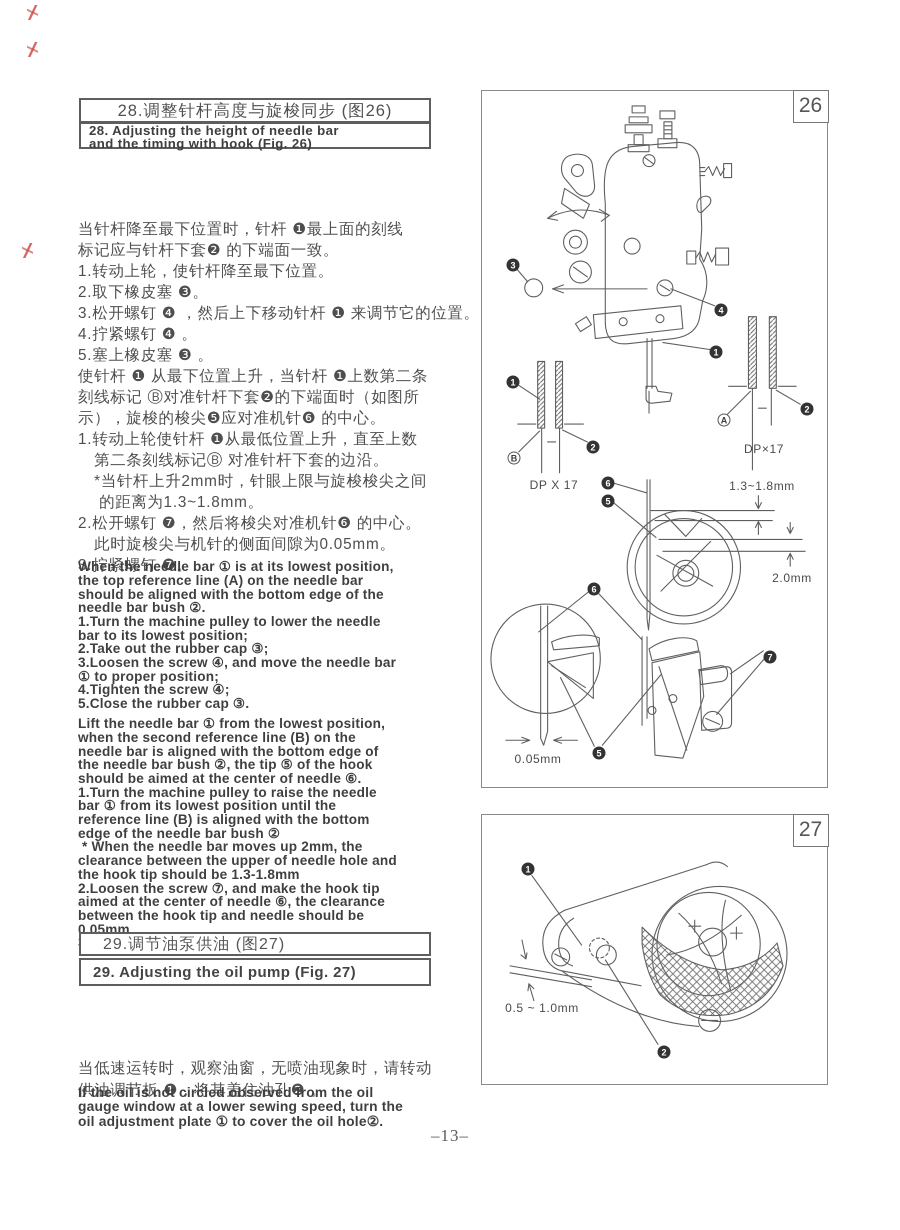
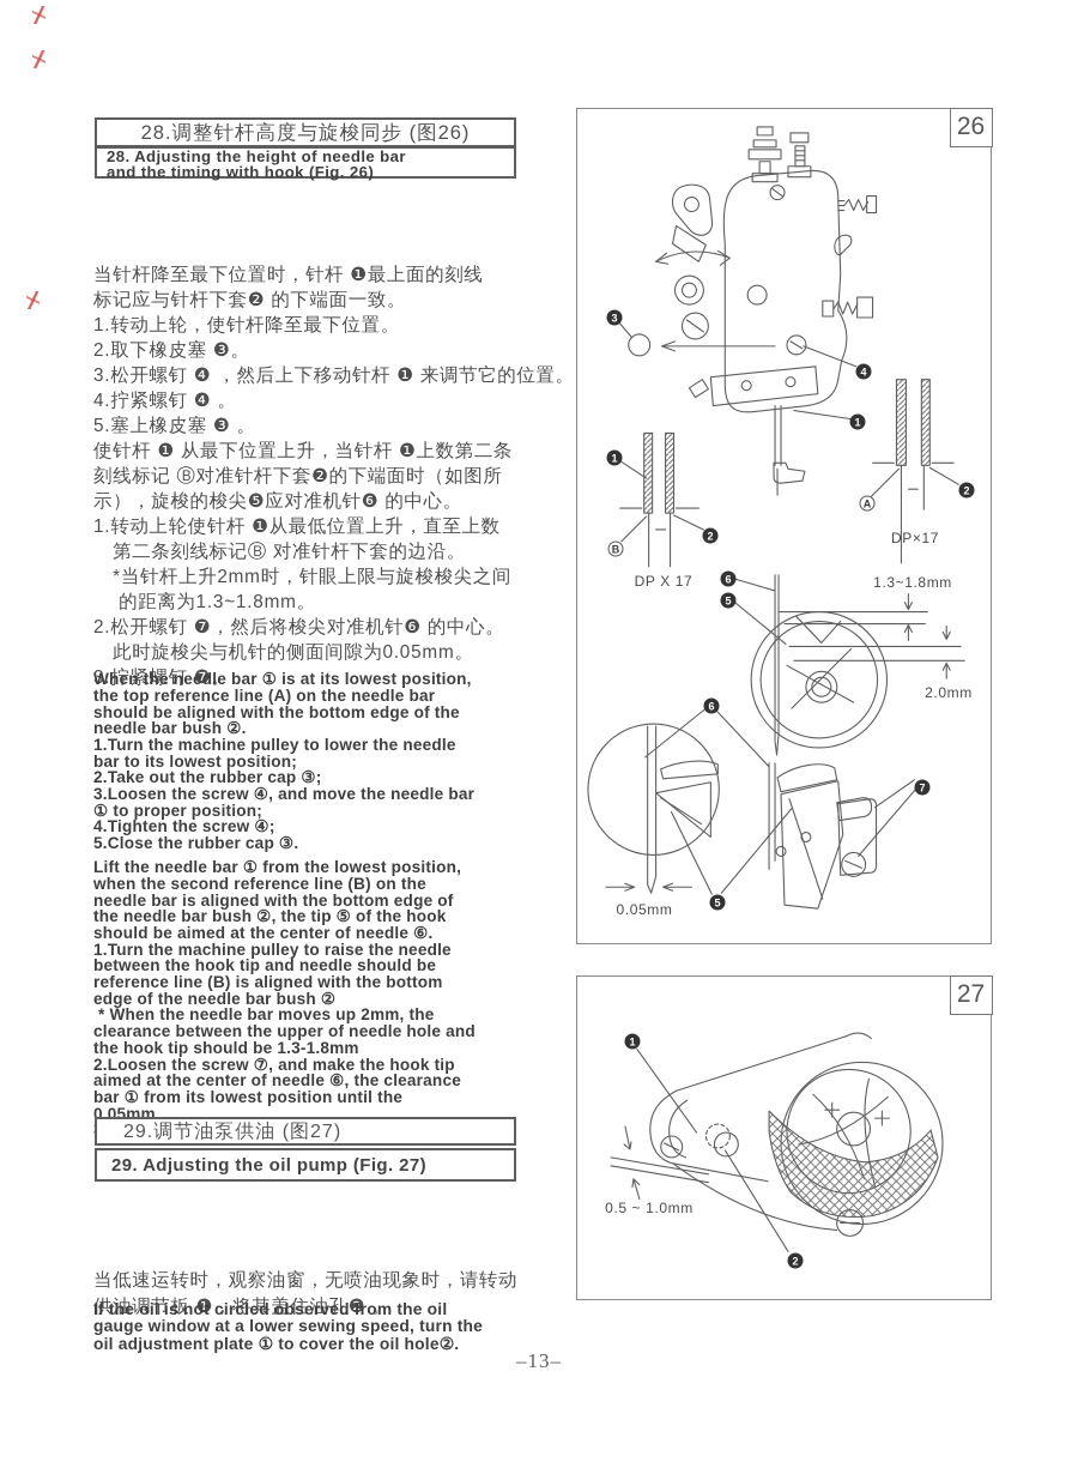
  28.调整针杆高度与旋梭同步 (图26)
  28. Adjusting the height of needle bar
  and the timing with hook (Fig. 26)
  当针杆降至最下位置时，针杆 ❶最上面的刻线
  标记应与针杆下套❷ 的下端面一致。
  1.转动上轮，使针杆降至最下位置。
  2.取下橡皮塞 ❸。
  3.松开螺钉 ❹ ，然后上下移动针杆 ❶ 来调节它的位置。
  4.拧紧螺钉 ❹ 。
  5.塞上橡皮塞 ❸ 。
  使针杆 ❶ 从最下位置上升，当针杆 ❶上数第二条
  刻线标记 Ⓑ对准针杆下套❷的下端面时（如图所
  示），旋梭的梭尖❺应对准机针❻ 的中心。
  1.转动上轮使针杆 ❶从最低位置上升，直至上数
  第二条刻线标记Ⓑ 对准针杆下套的边沿。
  *当针杆上升2mm时，针眼上限与旋梭梭尖之间
  的距离为1.3~1.8mm。
  2.松开螺钉 ❼，然后将梭尖对准机针❻ 的中心。
  此时旋梭尖与机针的侧面间隙为0.05mm。
  3.拧紧螺钉 ❼。
  When the needle bar ① is at its lowest position,
  the top reference line (A) on the needle bar
  should be aligned with the bottom edge of the
  needle bar bush ②.
  1.Turn the machine pulley to lower the needle
  bar to its lowest position;
  2.Take out the rubber cap ③;
  3.Loosen the screw ④, and move the needle bar
  ① to proper position;
  4.Tighten the screw ④;
  5.Close the rubber cap ③.
  Lift the needle bar ① from the lowest position,
  when the second reference line (B) on the
  needle bar is aligned with the bottom edge of
  the needle bar bush ②, the tip ⑤ of the hook
  should be aimed at the center of needle ⑥.
  1.Turn the machine pulley to raise the needle
- bar ① from its lowest position until the
+ between the hook tip and needle should be
  reference line (B) is aligned with the bottom
  edge of the needle bar bush ②
  * When the needle bar moves up 2mm, the
  clearance between the upper of needle hole and
  the hook tip should be 1.3-1.8mm
  2.Loosen the screw ⑦, and make the hook tip
  aimed at the center of needle ⑥, the clearance
- between the hook tip and needle should be
+ bar ① from its lowest position until the
  0.05mm
  29.调节油泵供油 (图27)
  29. Adjusting the oil pump (Fig. 27)
  当低速运转时，观察油窗，无喷油现象时，请转动
  供油调节板 ❶，将其盖住油孔❷ 。
  If the oil is not circled observed from the oil
  gauge window at a lower sewing speed, turn the
  oil adjustment plate ① to cover the oil hole②.
  26
  3
  4
  1
  1
  2
  B
  A
  2
  6
  5
  6
  5
  7
  DP X 17
  DP×17
  1.3~1.8mm
  2.0mm
  0.05mm
  27
  1
  2
  0.5 ~ 1.0mm
  –13–
